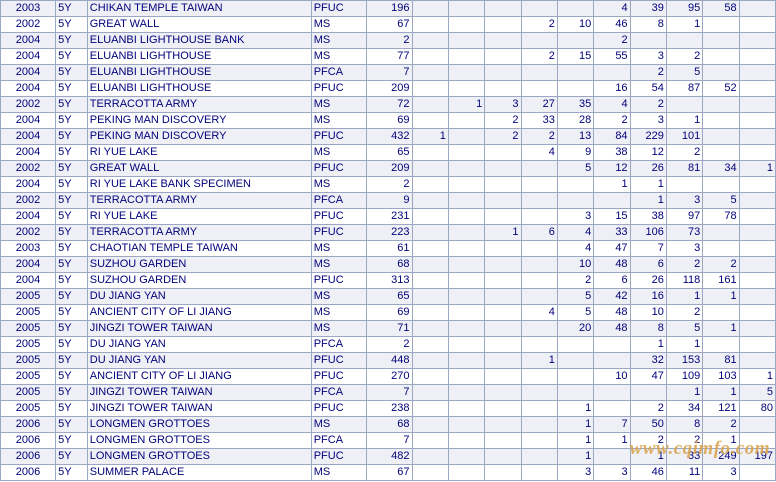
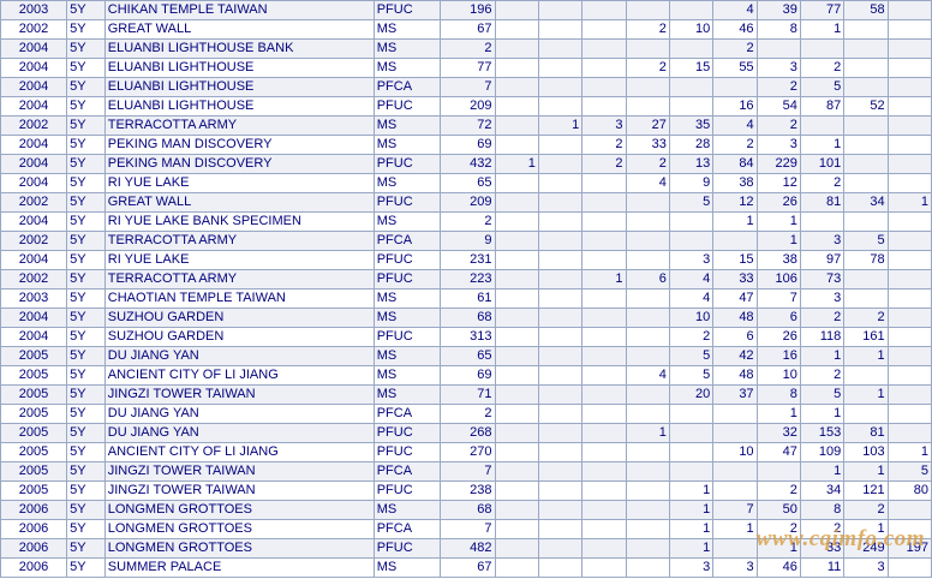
- 2003	5Y	CHIKAN TEMPLE TAIWAN	PFUC	196						4	39	95	58
+ 2003	5Y	CHIKAN TEMPLE TAIWAN	PFUC	196						4	39	77	58
  2002	5Y	GREAT WALL	MS	67				2	10	46	8	1
  2004	5Y	ELUANBI LIGHTHOUSE BANK	MS	2						2
  2004	5Y	ELUANBI LIGHTHOUSE	MS	77				2	15	55	3	2
  2004	5Y	ELUANBI LIGHTHOUSE	PFCA	7							2	5
  2004	5Y	ELUANBI LIGHTHOUSE	PFUC	209						16	54	87	52
  2002	5Y	TERRACOTTA ARMY	MS	72		1	3	27	35	4	2
  2004	5Y	PEKING MAN DISCOVERY	MS	69			2	33	28	2	3	1
  2004	5Y	PEKING MAN DISCOVERY	PFUC	432	1		2	2	13	84	229	101
  2004	5Y	RI YUE LAKE	MS	65				4	9	38	12	2
  2002	5Y	GREAT WALL	PFUC	209					5	12	26	81	34	1
  2004	5Y	RI YUE LAKE BANK SPECIMEN	MS	2						1	1
  2002	5Y	TERRACOTTA ARMY	PFCA	9							1	3	5
  2004	5Y	RI YUE LAKE	PFUC	231					3	15	38	97	78
  2002	5Y	TERRACOTTA ARMY	PFUC	223			1	6	4	33	106	73
  2003	5Y	CHAOTIAN TEMPLE TAIWAN	MS	61					4	47	7	3
  2004	5Y	SUZHOU GARDEN	MS	68					10	48	6	2	2
  2004	5Y	SUZHOU GARDEN	PFUC	313					2	6	26	118	161
  2005	5Y	DU JIANG YAN	MS	65					5	42	16	1	1
  2005	5Y	ANCIENT CITY OF LI JIANG	MS	69				4	5	48	10	2
- 2005	5Y	JINGZI TOWER TAIWAN	MS	71					20	48	8	5	1
+ 2005	5Y	JINGZI TOWER TAIWAN	MS	71					20	37	8	5	1
  2005	5Y	DU JIANG YAN	PFCA	2							1	1
- 2005	5Y	DU JIANG YAN	PFUC	448				1			32	153	81
+ 2005	5Y	DU JIANG YAN	PFUC	268				1			32	153	81
  2005	5Y	ANCIENT CITY OF LI JIANG	PFUC	270						10	47	109	103	1
  2005	5Y	JINGZI TOWER TAIWAN	PFCA	7								1	1	5
  2005	5Y	JINGZI TOWER TAIWAN	PFUC	238					1		2	34	121	80
  2006	5Y	LONGMEN GROTTOES	MS	68					1	7	50	8	2
  2006	5Y	LONGMEN GROTTOES	PFCA	7					1	1	2	2	1
  2006	5Y	LONGMEN GROTTOES	PFUC	482					1		1	33	249	197
  2006	5Y	SUMMER PALACE	MS	67					3	3	46	11	3
  www.cqimfo.com
